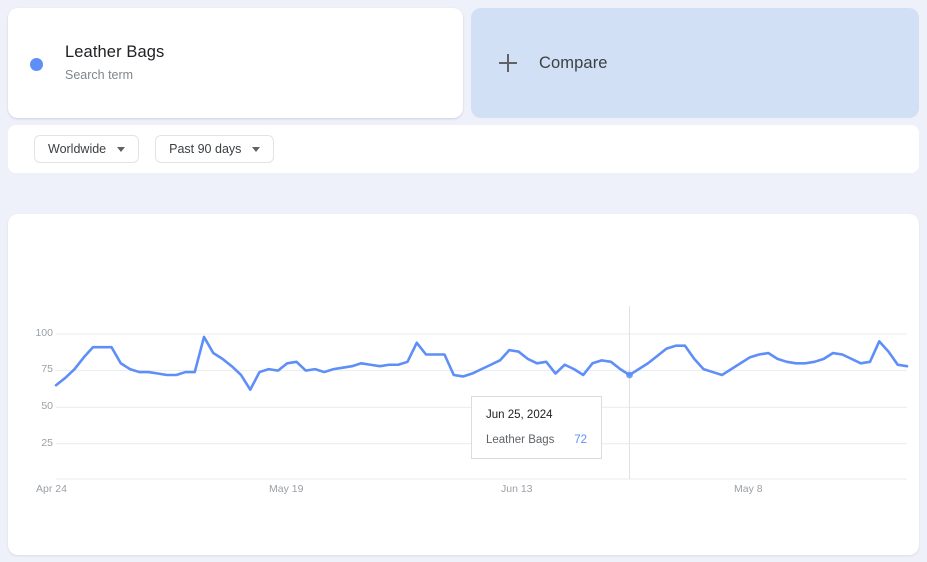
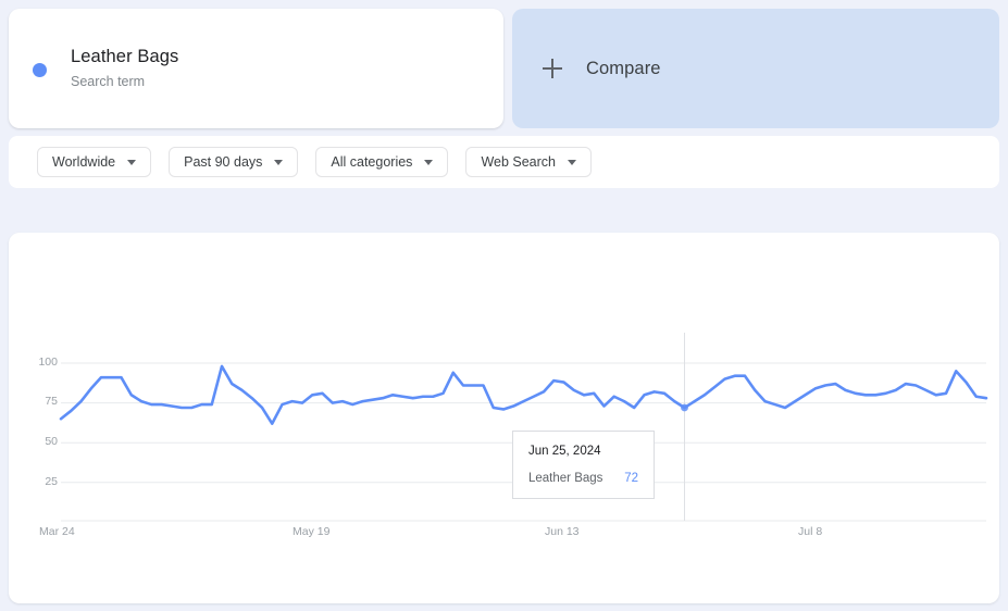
  Leather Bags
  Search term
  Compare
  Worldwide
  Past 90 days
+ All categories
+ Web Search
  100
  75
  50
  25
- Apr 24
+ Mar 24
  May 19
  Jun 13
- May 8
+ Jul 8
  Jun 25, 2024
  Leather Bags
  72
